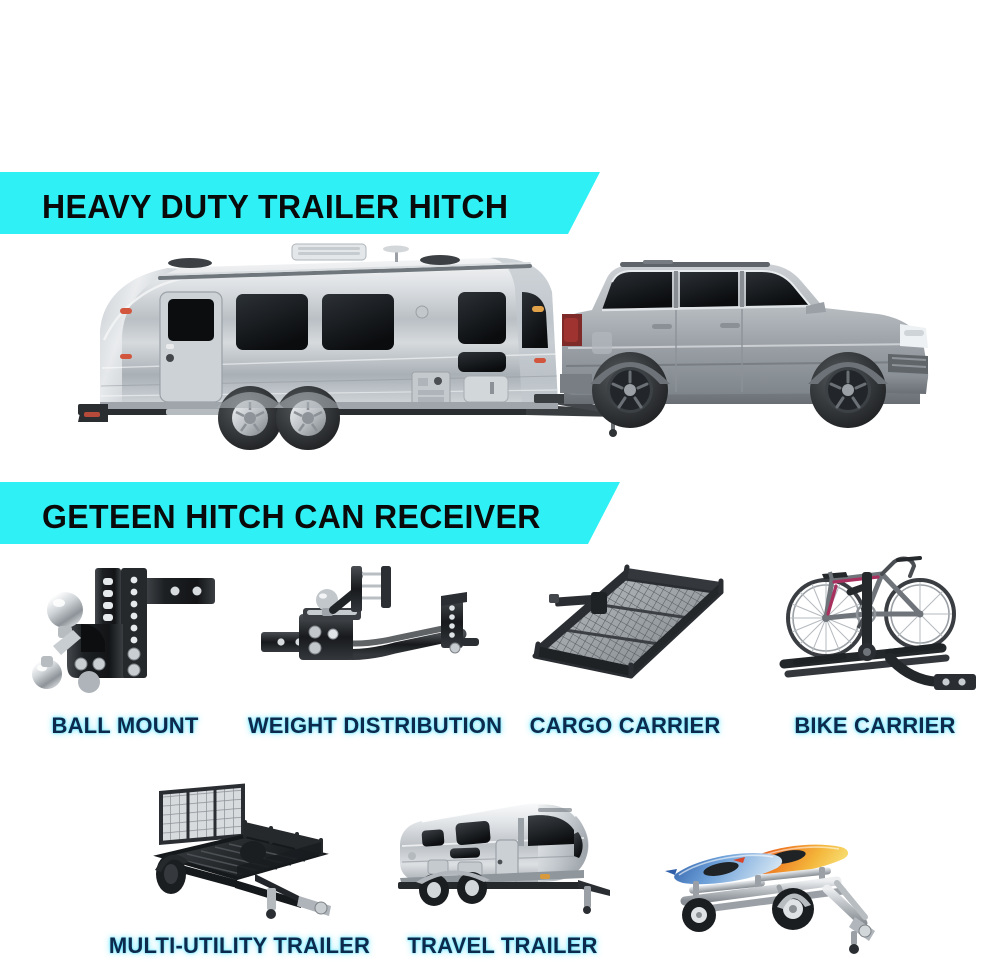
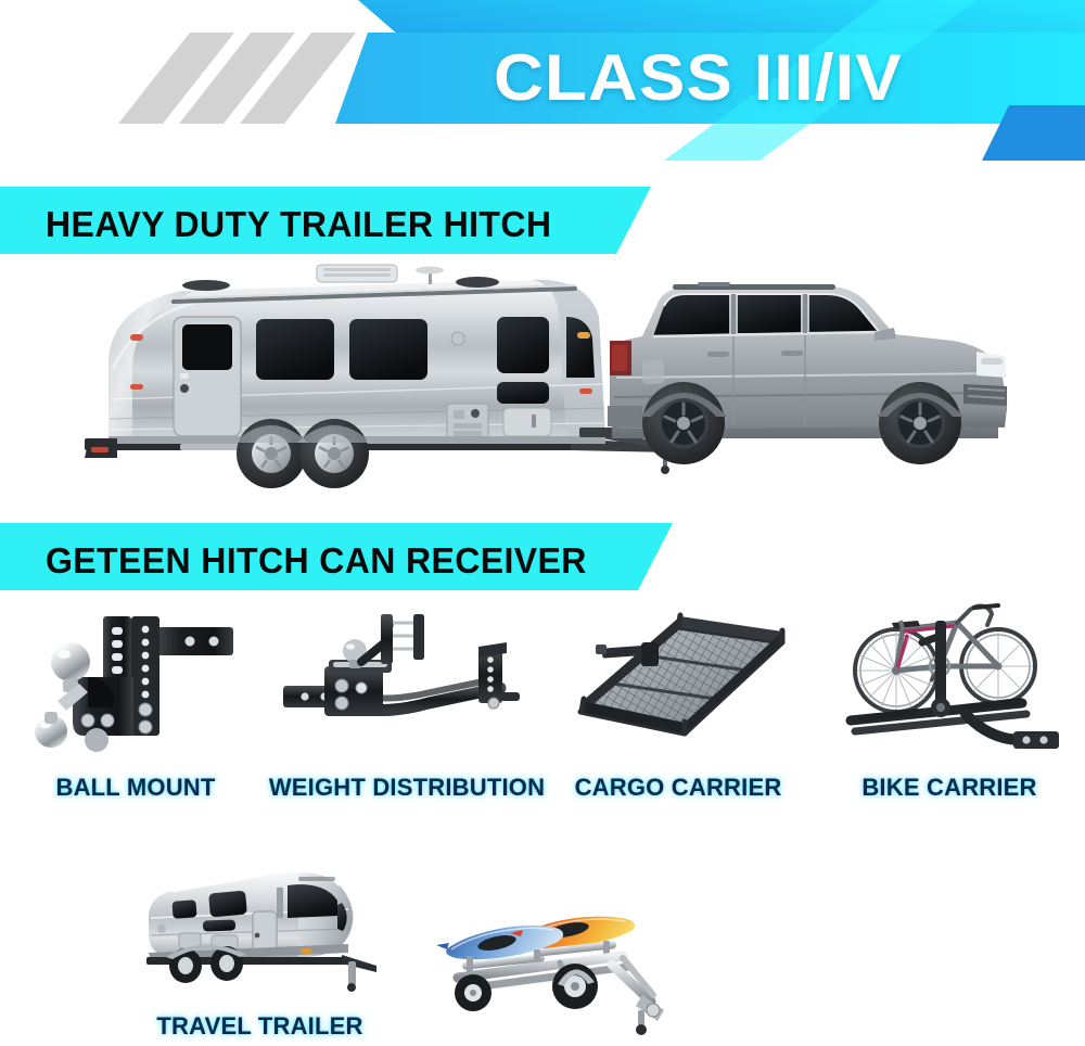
+ CLASS III/IV
  HEAVY DUTY TRAILER HITCH
  GETEEN HITCH CAN RECEIVER
  BALL MOUNT
  WEIGHT DISTRIBUTION
  CARGO CARRIER
  BIKE CARRIER
- MULTI-UTILITY TRAILER
  TRAVEL TRAILER
